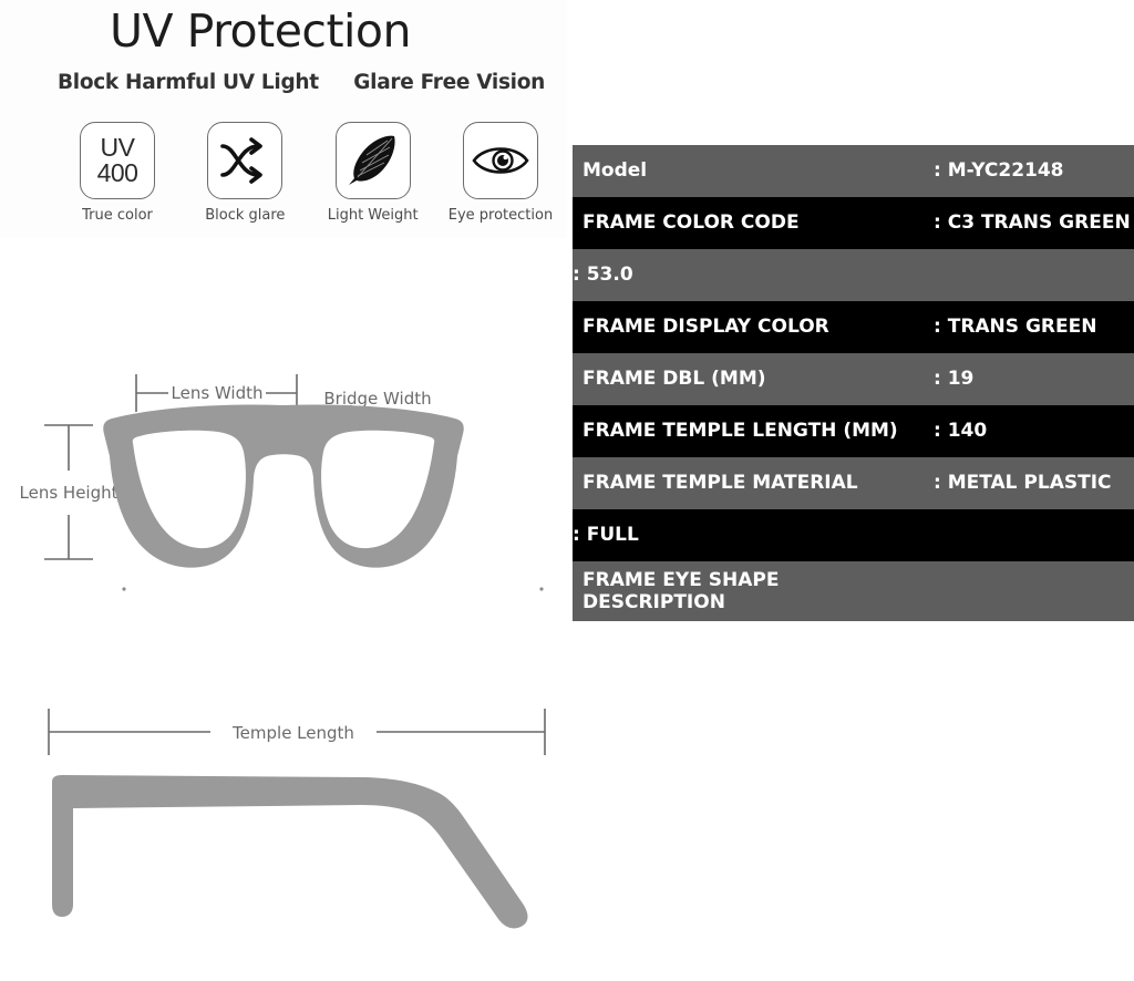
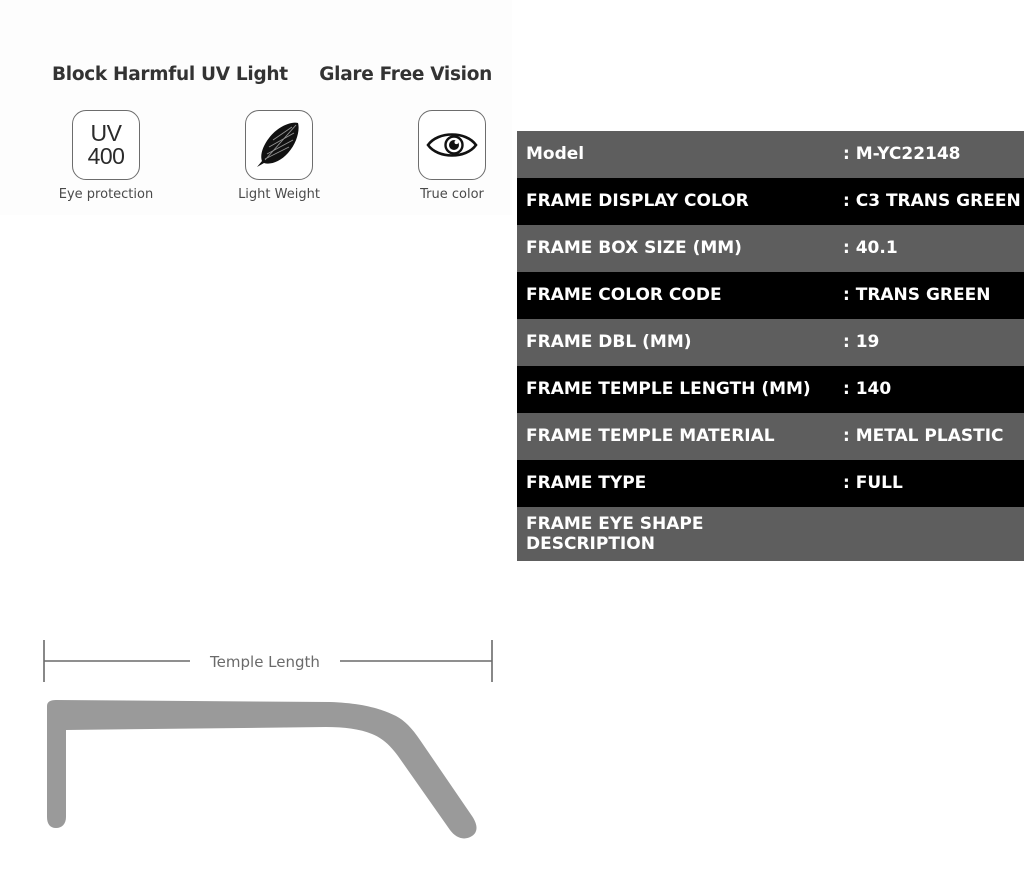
- UV Protection
  Block Harmful UV Light
  Glare Free Vision
  UV
  400
- True color
+ Eye protection
- Block glare
  Light Weight
- Eye protection
+ True color
- Lens Width
- Bridge Width
- Lens Height
  Temple Length
  Model
  : M-YC22148
- FRAME COLOR CODE
+ FRAME DISPLAY COLOR
  : C3 TRANS GREEN
+ FRAME BOX SIZE (MM)
- : 53.0
+ : 40.1
- FRAME DISPLAY COLOR
+ FRAME COLOR CODE
  : TRANS GREEN
  FRAME DBL (MM)
  : 19
  FRAME TEMPLE LENGTH (MM)
  : 140
  FRAME TEMPLE MATERIAL
  : METAL PLASTIC
+ FRAME TYPE
  : FULL
  FRAME EYE SHAPE DESCRIPTION
